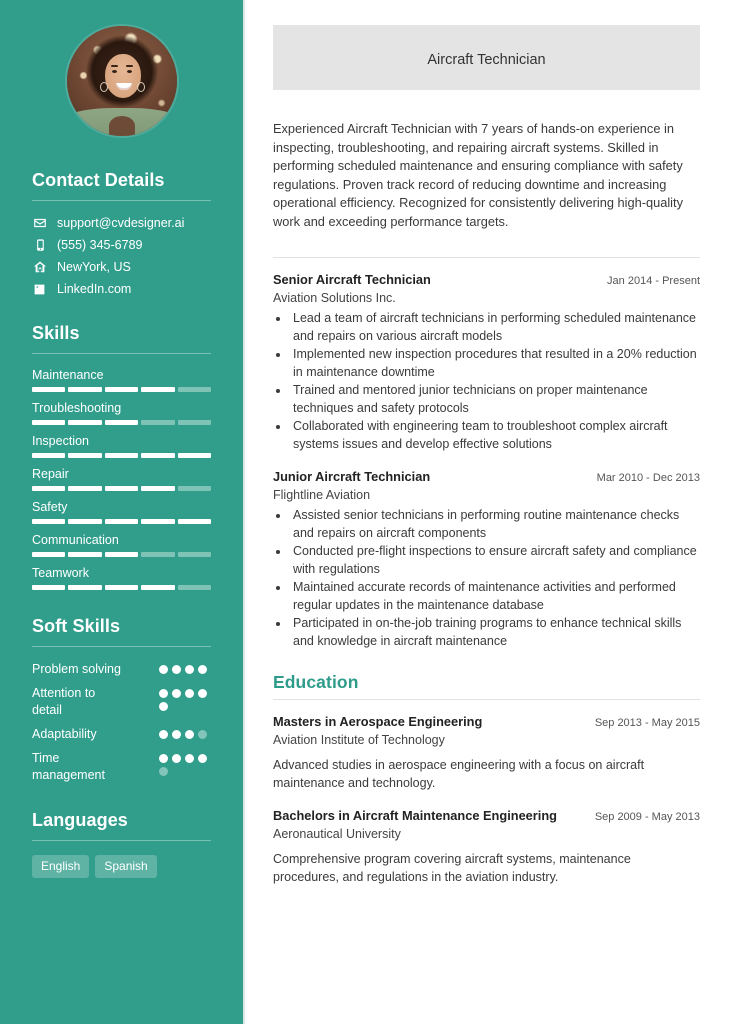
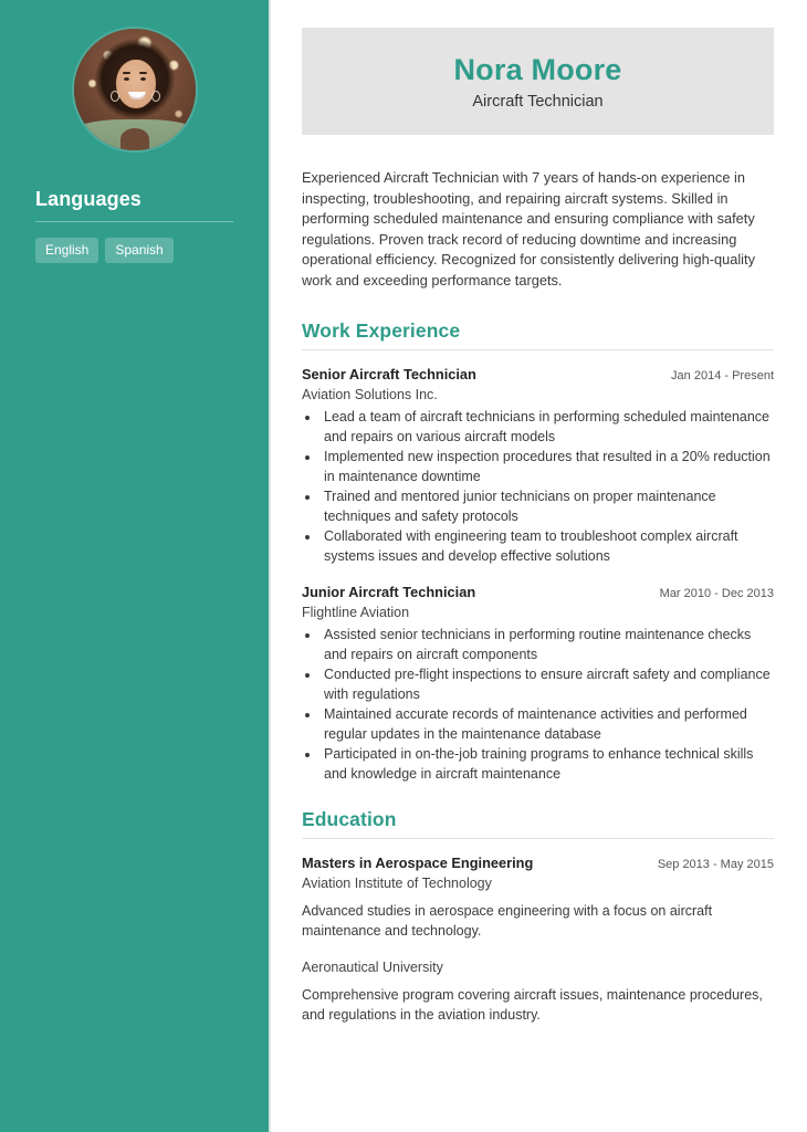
- Contact Details
- support@cvdesigner.ai
- (555) 345-6789
- NewYork, US
- LinkedIn.com
- Skills
- Maintenance
- Troubleshooting
- Inspection
- Repair
- Safety
- Communication
- Teamwork
- Soft Skills
- Problem solving
- Attention to detail
- Adaptability
- Time management
  Languages
  English
  Spanish
+ Nora Moore
  Aircraft Technician
  Experienced Aircraft Technician with 7 years of hands-on experience in inspecting, troubleshooting, and repairing aircraft systems. Skilled in performing scheduled maintenance and ensuring compliance with safety regulations. Proven track record of reducing downtime and increasing operational efficiency. Recognized for consistently delivering high-quality work and exceeding performance targets.
+ Work Experience
  Senior Aircraft Technician
  Jan 2014 - Present
  Aviation Solutions Inc.
  Lead a team of aircraft technicians in performing scheduled maintenance and repairs on various aircraft models
  Implemented new inspection procedures that resulted in a 20% reduction in maintenance downtime
  Trained and mentored junior technicians on proper maintenance techniques and safety protocols
  Collaborated with engineering team to troubleshoot complex aircraft systems issues and develop effective solutions
  Junior Aircraft Technician
  Mar 2010 - Dec 2013
  Flightline Aviation
  Assisted senior technicians in performing routine maintenance checks and repairs on aircraft components
  Conducted pre-flight inspections to ensure aircraft safety and compliance with regulations
  Maintained accurate records of maintenance activities and performed regular updates in the maintenance database
  Participated in on-the-job training programs to enhance technical skills and knowledge in aircraft maintenance
  Education
  Masters in Aerospace Engineering
  Sep 2013 - May 2015
  Aviation Institute of Technology
  Advanced studies in aerospace engineering with a focus on aircraft maintenance and technology.
- Bachelors in Aircraft Maintenance Engineering
- Sep 2009 - May 2013
  Aeronautical University
- Comprehensive program covering aircraft systems, maintenance procedures, and regulations in the aviation industry.
+ Comprehensive program covering aircraft issues, maintenance procedures, and regulations in the aviation industry.
